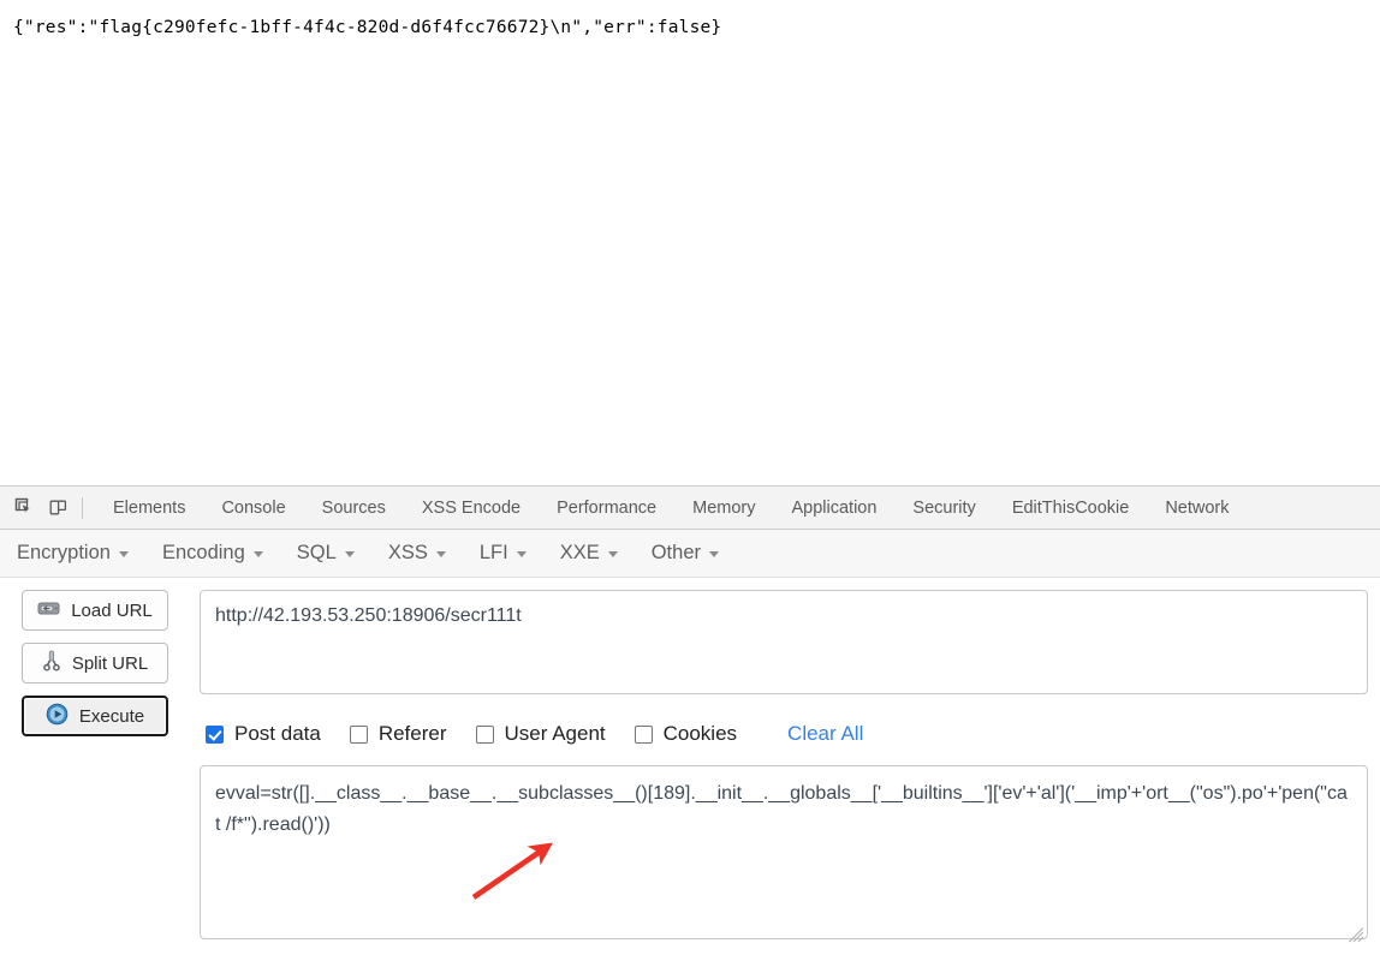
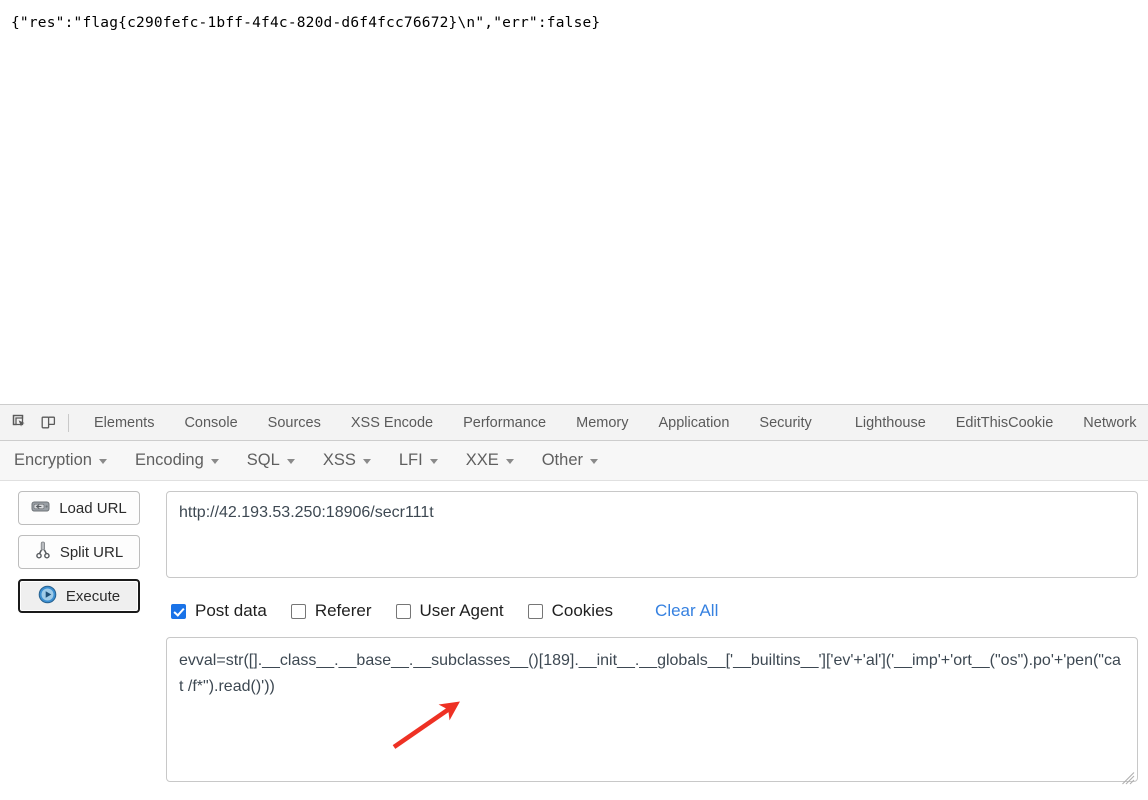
  {"res":"flag{c290fefc-1bff-4f4c-820d-d6f4fcc76672}\n","err":false}
  Elements
  Console
  Sources
  XSS Encode
  Performance
  Memory
  Application
  Security
+ Lighthouse
  EditThisCookie
  Network
  Encryption
  Encoding
  SQL
  XSS
  LFI
  XXE
  Other
  Load URL
  Split URL
  Execute
  http://42.193.53.250:18906/secr111t
  Post data
  Referer
  User Agent
  Cookies
  Clear All
